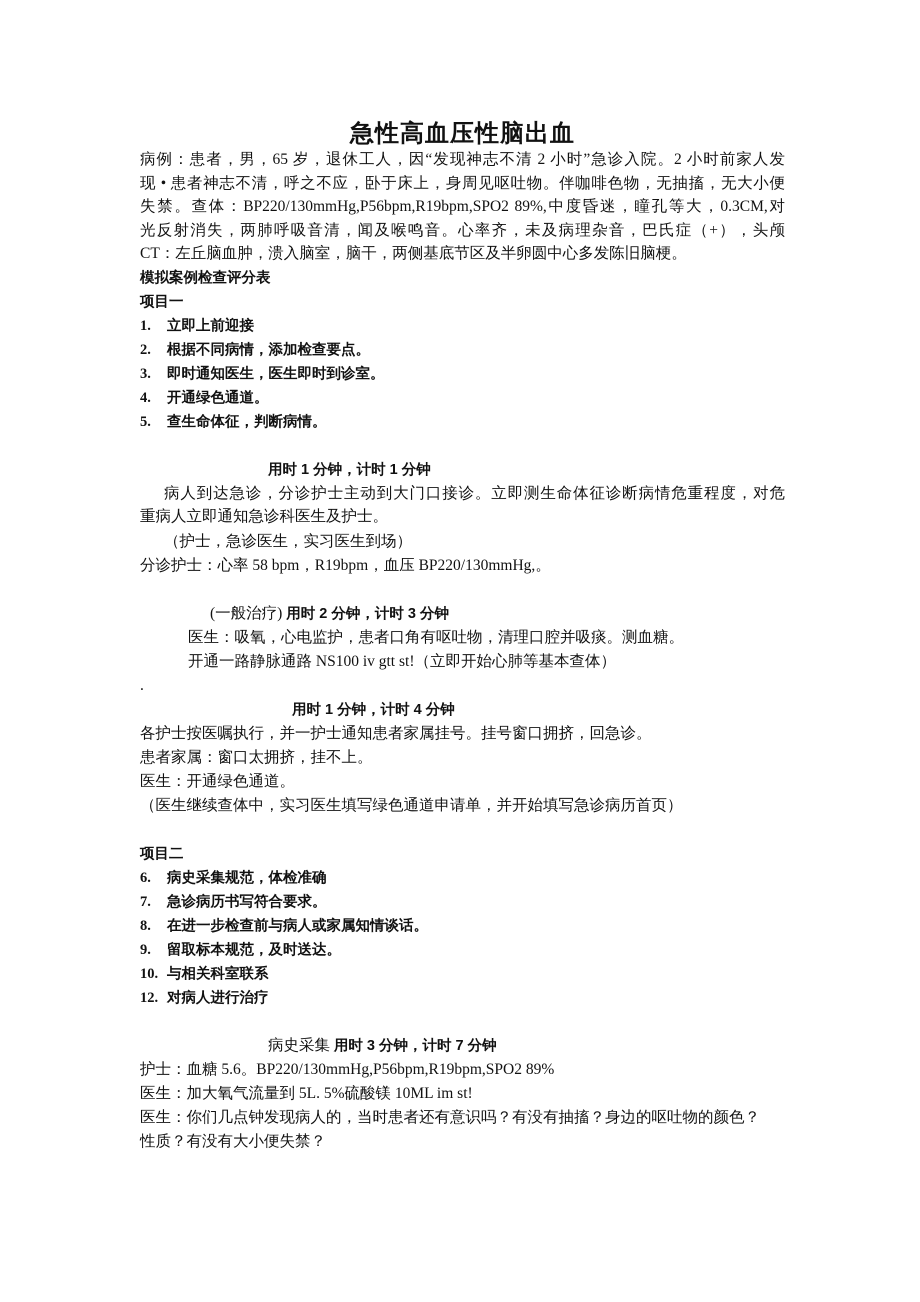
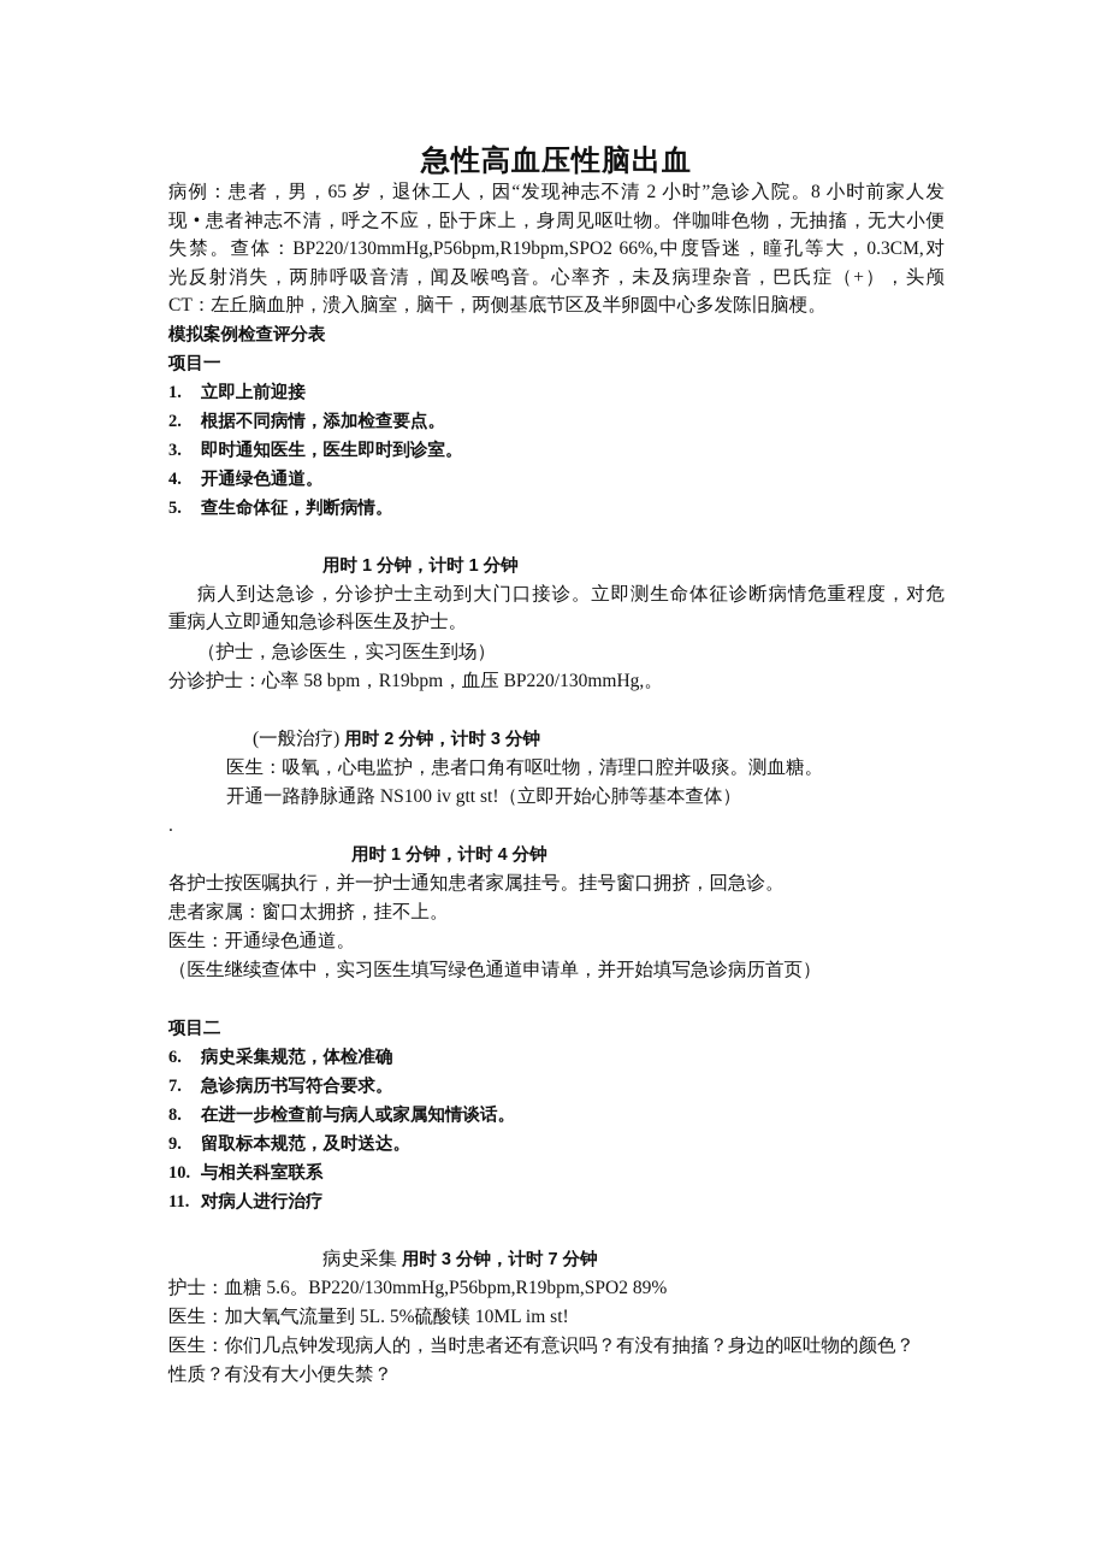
  急性高血压性脑出血
- 病例：患者，男，65 岁，退休工人，因“发现神志不清 2 小时”急诊入院。2 小时前家人发
+ 病例：患者，男，65 岁，退休工人，因“发现神志不清 2 小时”急诊入院。8 小时前家人发
  现 • 患者神志不清，呼之不应，卧于床上，身周见呕吐物。伴咖啡色物，无抽搐，无大小便
- 失禁。查体：BP220/130mmHg,P56bpm,R19bpm,SPO2 89%,中度昏迷，瞳孔等大，0.3CM,对
+ 失禁。查体：BP220/130mmHg,P56bpm,R19bpm,SPO2 66%,中度昏迷，瞳孔等大，0.3CM,对
  光反射消失，两肺呼吸音清，闻及喉鸣音。心率齐，未及病理杂音，巴氏症（+），头颅
  CT：左丘脑血肿，溃入脑室，脑干，两侧基底节区及半卵圆中心多发陈旧脑梗。
  模拟案例检查评分表
  项目一
  1. 立即上前迎接
  2. 根据不同病情，添加检查要点。
  3. 即时通知医生，医生即时到诊室。
  4. 开通绿色通道。
  5. 查生命体征，判断病情。
  用时 1 分钟，计时 1 分钟
  病人到达急诊，分诊护士主动到大门口接诊。立即测生命体征诊断病情危重程度，对危
  重病人立即通知急诊科医生及护士。
  （护士，急诊医生，实习医生到场）
  分诊护士：心率 58 bpm，R19bpm，血压 BP220/130mmHg,。
  (一般治疗) 用时 2 分钟，计时 3 分钟
  医生：吸氧，心电监护，患者口角有呕吐物，清理口腔并吸痰。测血糖。
  开通一路静脉通路 NS100 iv gtt st!（立即开始心肺等基本查体）
  .
  用时 1 分钟，计时 4 分钟
  各护士按医嘱执行，并一护士通知患者家属挂号。挂号窗口拥挤，回急诊。
  患者家属：窗口太拥挤，挂不上。
  医生：开通绿色通道。
  （医生继续查体中，实习医生填写绿色通道申请单，并开始填写急诊病历首页）
  项目二
  6. 病史采集规范，体检准确
  7. 急诊病历书写符合要求。
  8. 在进一步检查前与病人或家属知情谈话。
  9. 留取标本规范，及时送达。
  10. 与相关科室联系
- 12. 对病人进行治疗
+ 11. 对病人进行治疗
  病史采集 用时 3 分钟，计时 7 分钟
  护士：血糖 5.6。BP220/130mmHg,P56bpm,R19bpm,SPO2 89%
  医生：加大氧气流量到 5L. 5%硫酸镁 10ML im st!
  医生：你们几点钟发现病人的，当时患者还有意识吗？有没有抽搐？身边的呕吐物的颜色？
  性质？有没有大小便失禁？
